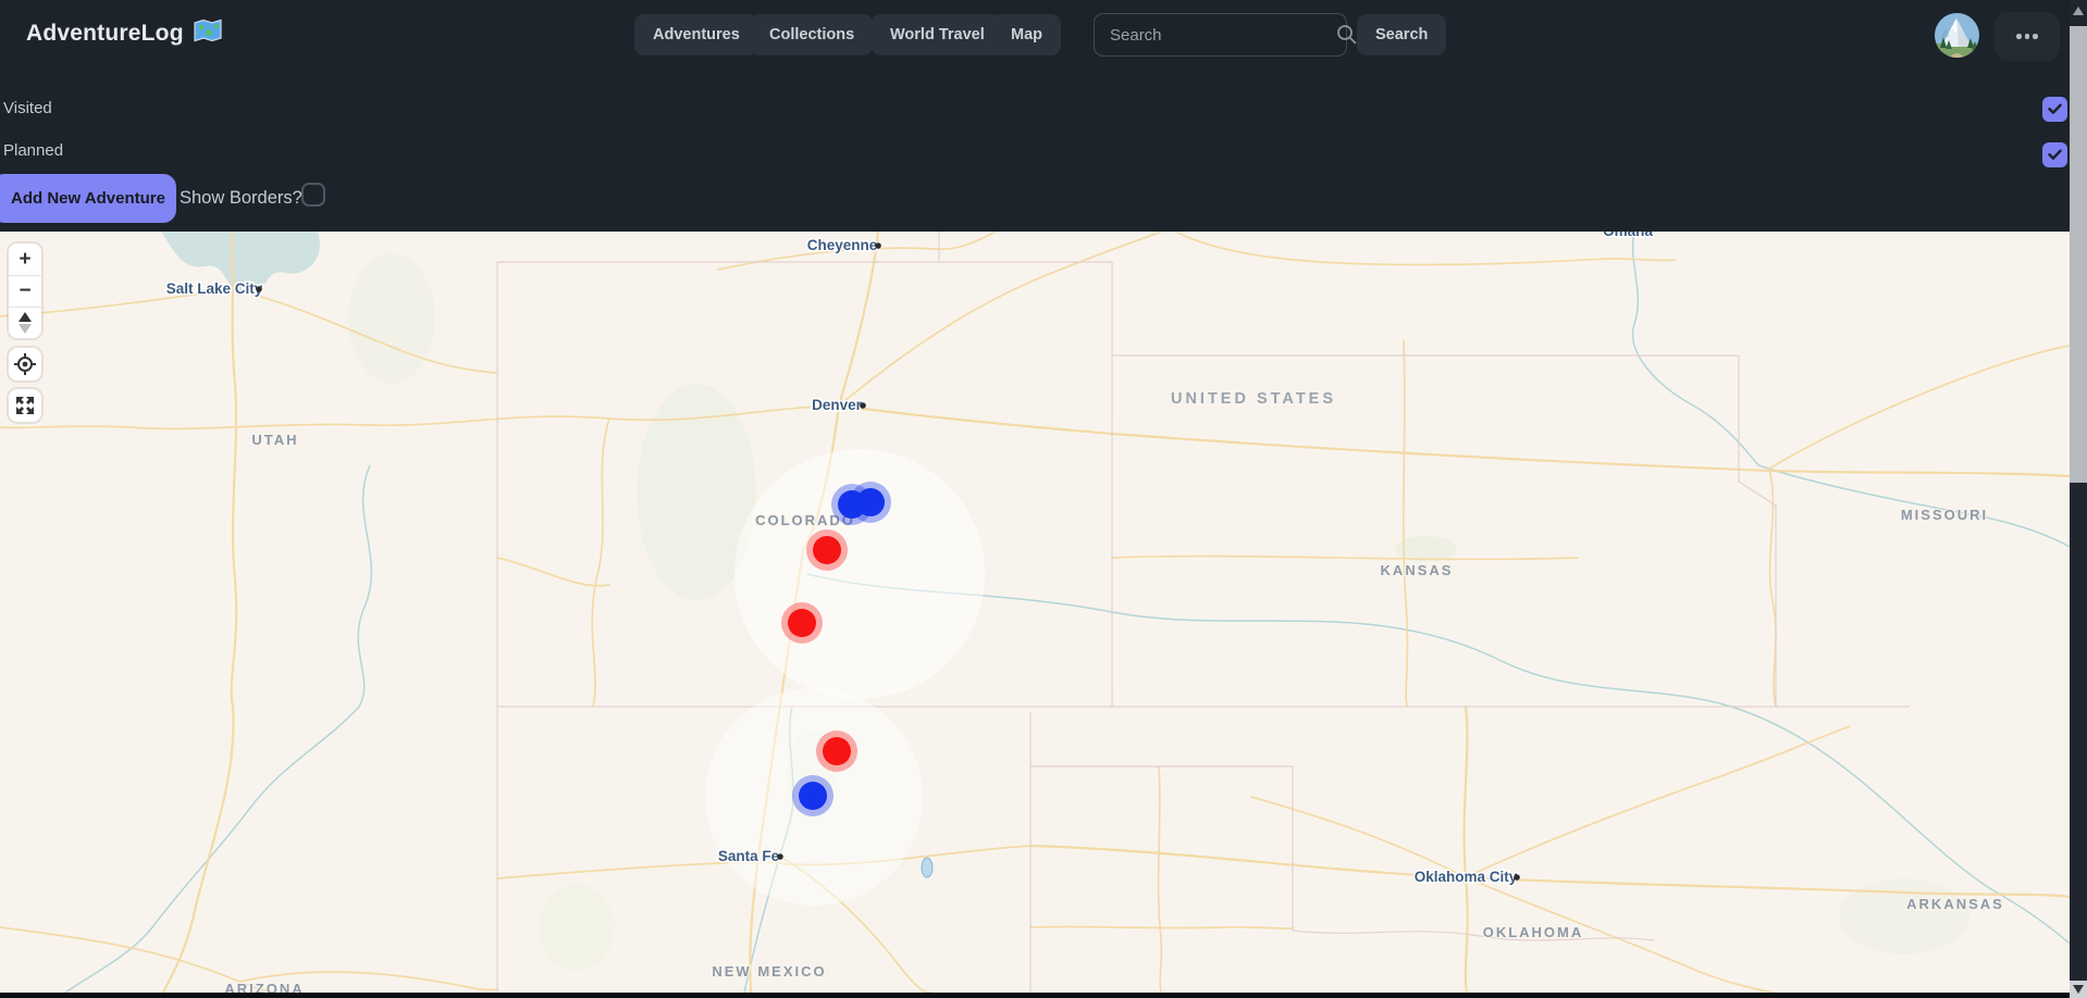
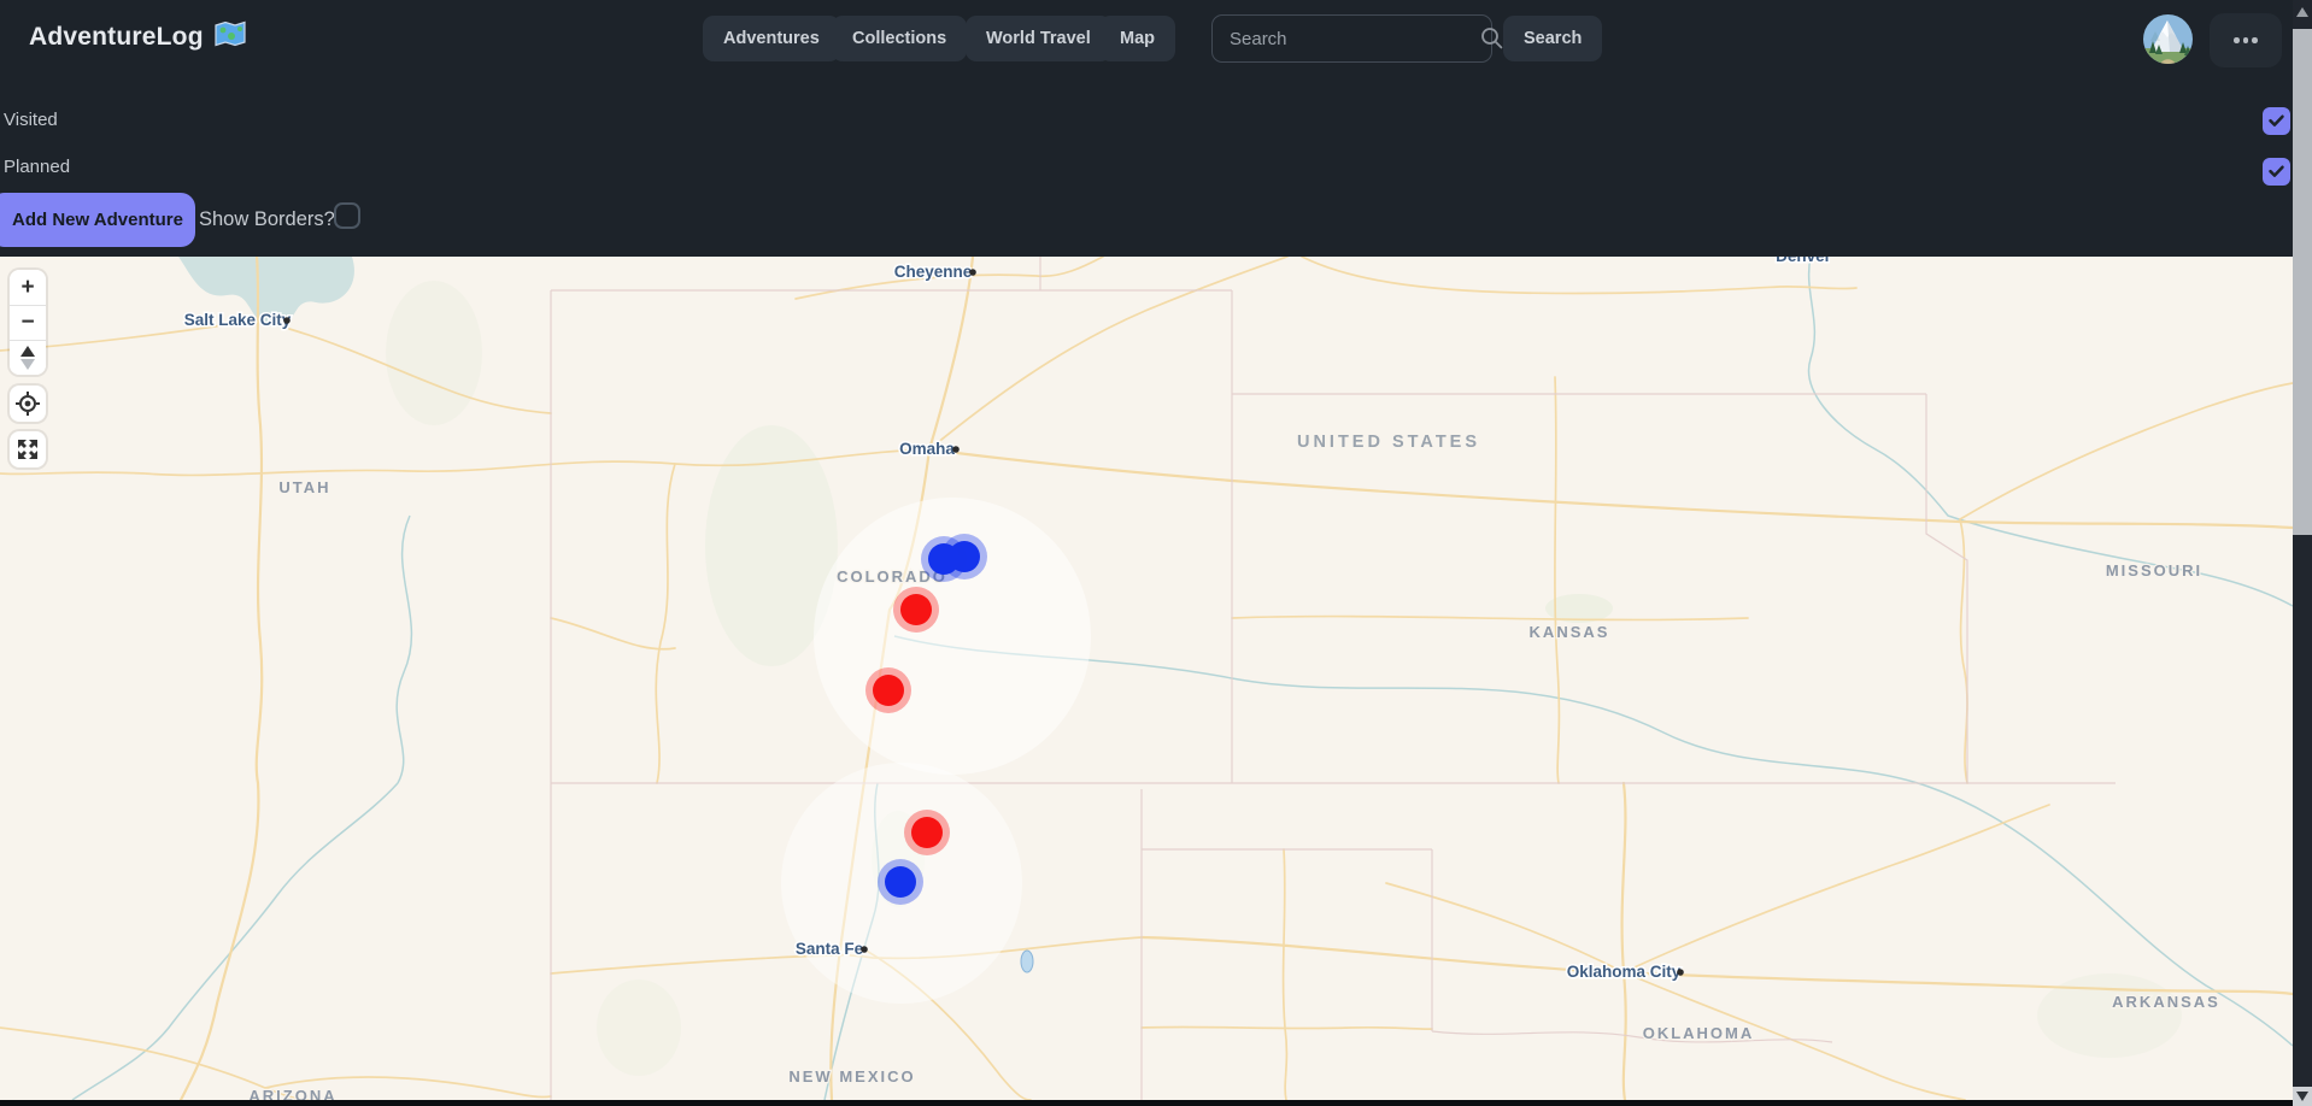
  AdventureLog
  Adventures
  Collections
  World Travel
  Map
  Search
  Search
  Visited
  Planned
  Add New Adventure
  Show Borders?
  UTAH
  COLORADO
  UNITED STATES
  KANSAS
  MISSOURI
  NEW MEXICO
  ARIZONA
  OKLAHOMA
  ARKANSAS
- Omaha
+ Denver
  Cheyenne
  Salt Lake Cit
- Denver
+ Omaha
  Santa Fe
  Oklahoma City
  +
  −
